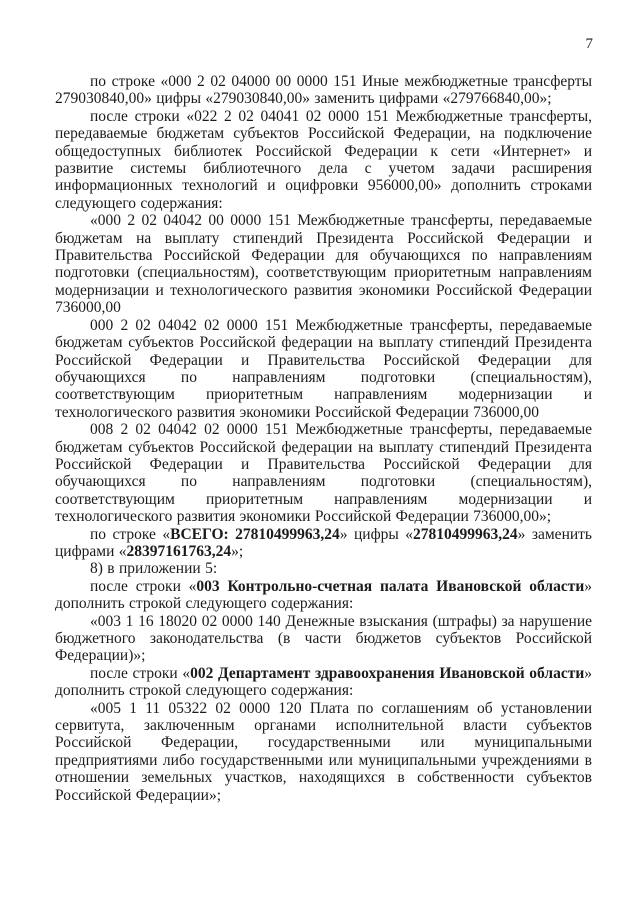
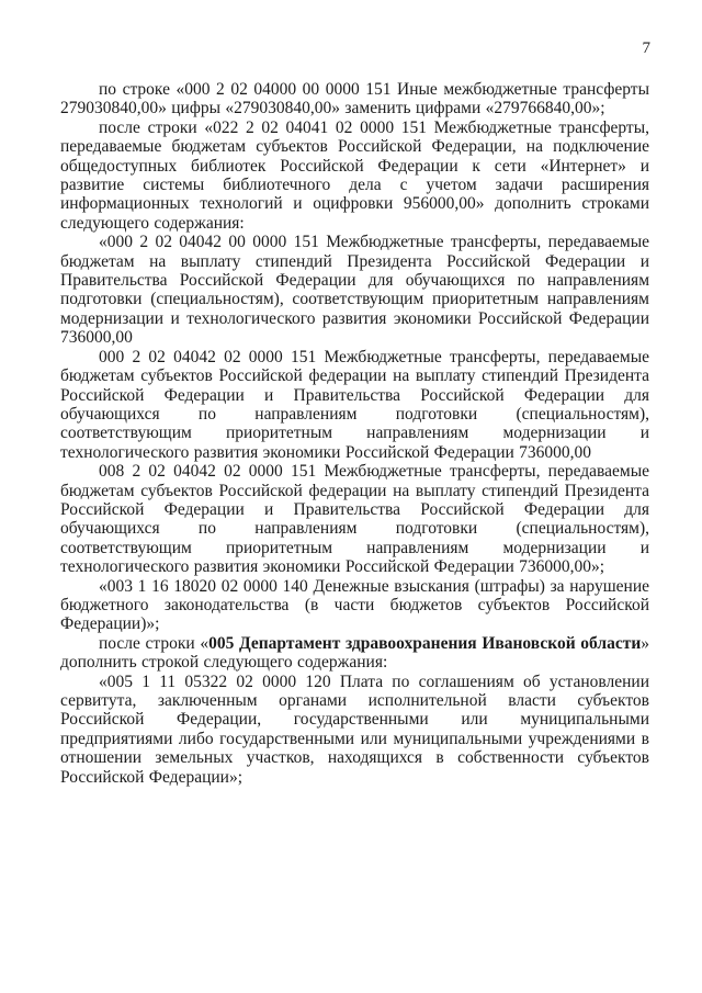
  7
  по строке «000 2 02 04000 00 0000 151 Иные межбюджетные трансферты 279030840,00» цифры «279030840,00» заменить цифрами «279766840,00»;
  после строки «022 2 02 04041 02 0000 151 Межбюджетные трансферты, передаваемые бюджетам субъектов Российской Федерации, на подключение общедоступных библиотек Российской Федерации к сети «Интернет» и развитие системы библиотечного дела с учетом задачи расширения информационных технологий и оцифровки 956000,00» дополнить строками следующего содержания:
  «000 2 02 04042 00 0000 151 Межбюджетные трансферты, передаваемые бюджетам на выплату стипендий Президента Российской Федерации и Правительства Российской Федерации для обучающихся по направлениям подготовки (специальностям), соответствующим приоритетным направлениям модернизации и технологического развития экономики Российской Федерации 736000,00
  000 2 02 04042 02 0000 151 Межбюджетные трансферты, передаваемые бюджетам субъектов Российской федерации на выплату стипендий Президента Российской Федерации и Правительства Российской Федерации для обучающихся по направлениям подготовки (специальностям), соответствующим приоритетным направлениям модернизации и технологического развития экономики Российской Федерации 736000,00
  008 2 02 04042 02 0000 151 Межбюджетные трансферты, передаваемые бюджетам субъектов Российской федерации на выплату стипендий Президента Российской Федерации и Правительства Российской Федерации для обучающихся по направлениям подготовки (специальностям), соответствующим приоритетным направлениям модернизации и технологического развития экономики Российской Федерации 736000,00»;
- по строке «ВСЕГО: 27810499963,24» цифры «27810499963,24» заменить цифрами «28397161763,24»;
- 8) в приложении 5:
- после строки «003 Контрольно-счетная палата Ивановской области» дополнить строкой следующего содержания:
  «003 1 16 18020 02 0000 140 Денежные взыскания (штрафы) за нарушение бюджетного законодательства (в части бюджетов субъектов Российской Федерации)»;
- после строки «002 Департамент здравоохранения Ивановской области» дополнить строкой следующего содержания:
+ после строки «005 Департамент здравоохранения Ивановской области» дополнить строкой следующего содержания:
  «005 1 11 05322 02 0000 120 Плата по соглашениям об установлении сервитута, заключенным органами исполнительной власти субъектов Российской Федерации, государственными или муниципальными предприятиями либо государственными или муниципальными учреждениями в отношении земельных участков, находящихся в собственности субъектов Российской Федерации»;
